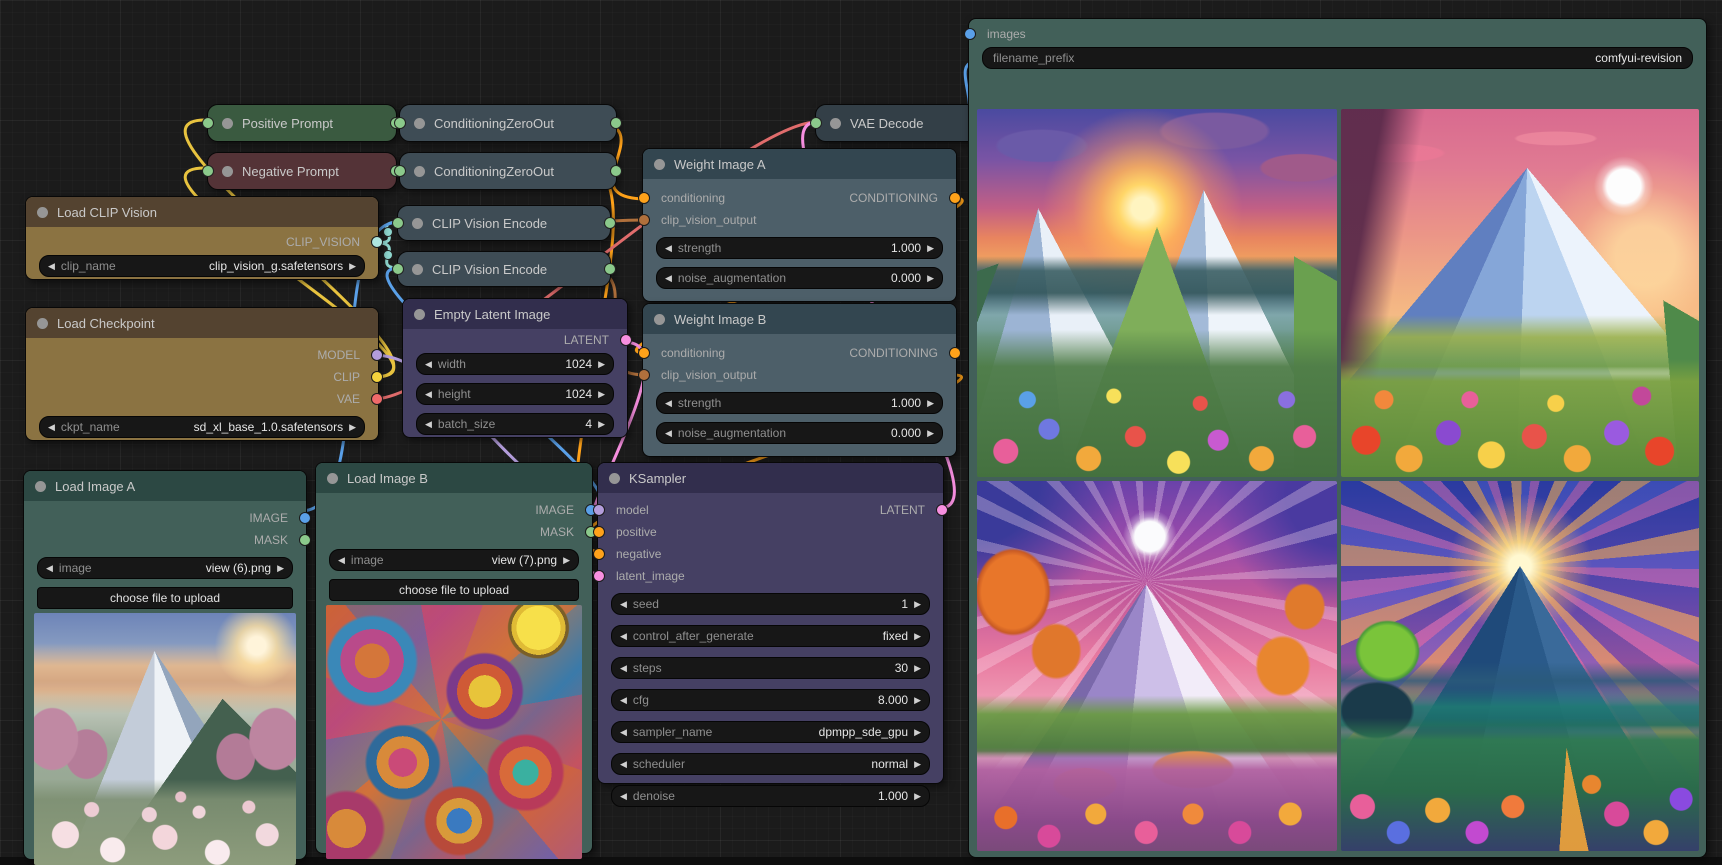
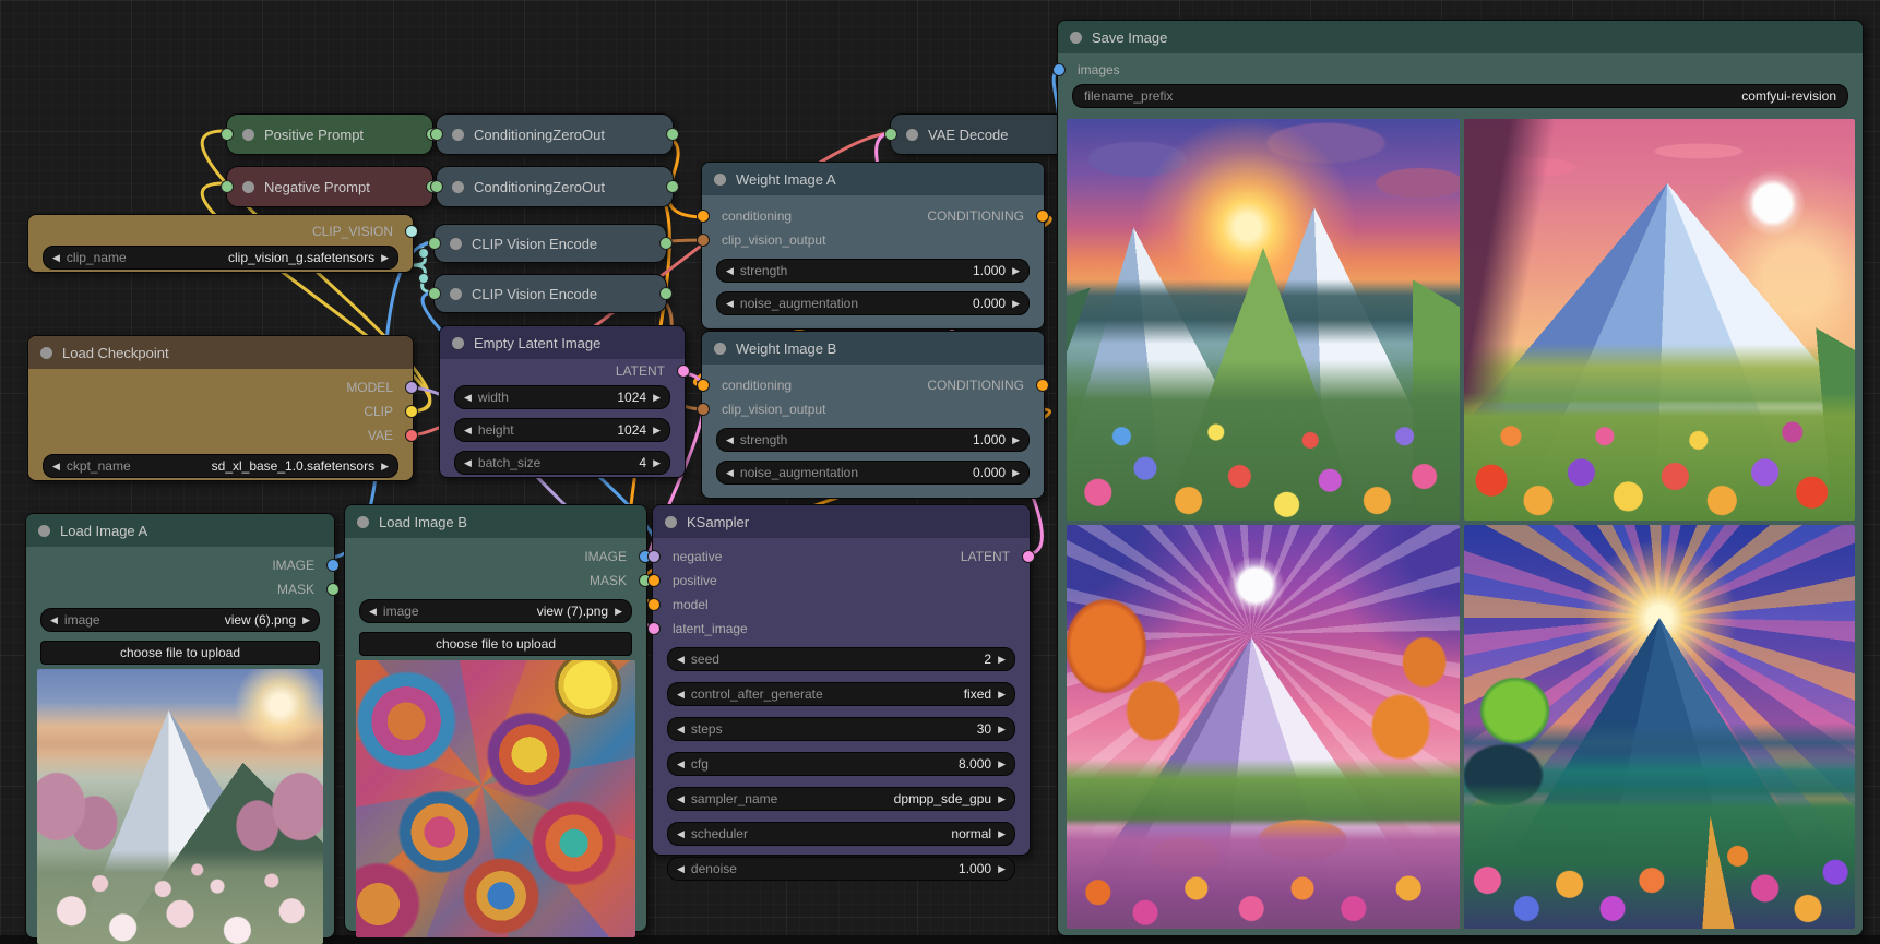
  Positive Prompt
  Negative Prompt
  ConditioningZeroOut
  ConditioningZeroOut
  CLIP Vision Encode
  CLIP Vision Encode
  VAE Decode
- Load CLIP Vision
  CLIP_VISION
  ◀
  clip_name
  clip_vision_g.safetensors
  ▶
  Load Checkpoint
  MODEL
  CLIP
  VAE
  ◀
  ckpt_name
  sd_xl_base_1.0.safetensors
  ▶
  Empty Latent Image
  LATENT
  ◀
  width
  1024
  ▶
  ◀
  height
  1024
  ▶
  ◀
  batch_size
  4
  ▶
  Weight Image A
  conditioning
  CONDITIONING
  clip_vision_output
  ◀
  strength
  1.000
  ▶
  ◀
  noise_augmentation
  0.000
  ▶
  Weight Image B
  conditioning
  CONDITIONING
  clip_vision_output
  ◀
  strength
  1.000
  ▶
  ◀
  noise_augmentation
  0.000
  ▶
  Load Image A
  IMAGE
  MASK
  ◀
  image
  view (6).png
  ▶
  choose file to upload
  Load Image B
  IMAGE
  MASK
  ◀
  image
  view (7).png
  ▶
  choose file to upload
  KSampler
- model
+ negative
  LATENT
  positive
- negative
+ model
  latent_image
  ◀
  seed
- 1
+ 2
  ▶
  ◀
  control_after_generate
  fixed
  ▶
  ◀
  steps
  30
  ▶
  ◀
  cfg
  8.000
  ▶
  ◀
  sampler_name
  dpmpp_sde_gpu
  ▶
  ◀
  scheduler
  normal
  ▶
  ◀
  denoise
  1.000
  ▶
+ Save Image
  images
  filename_prefix
  comfyui-revision
